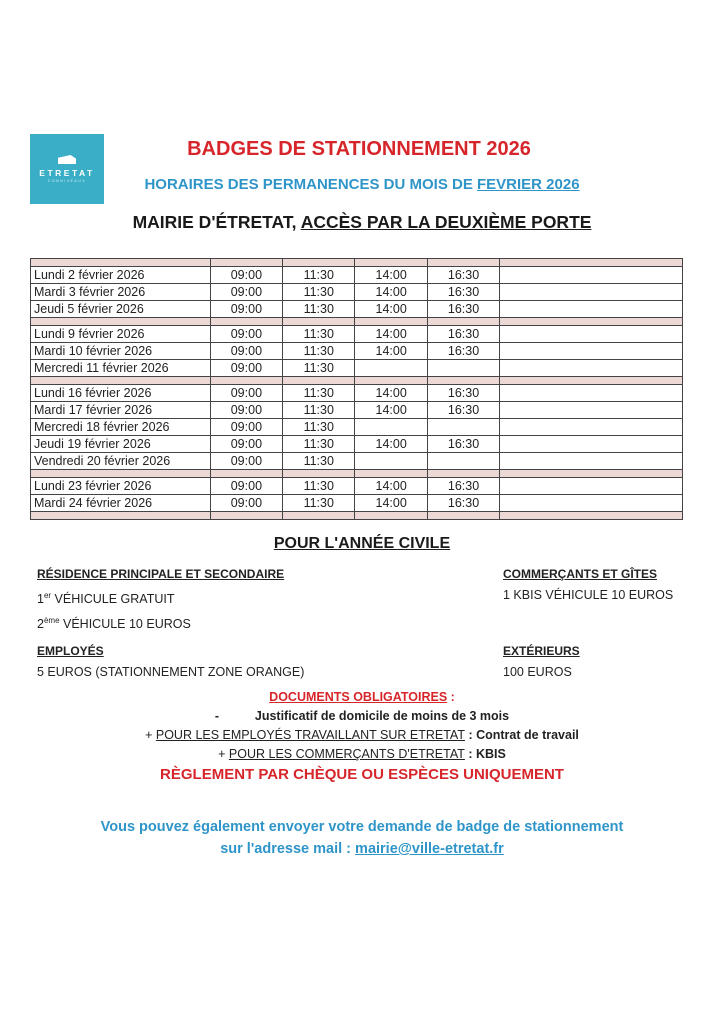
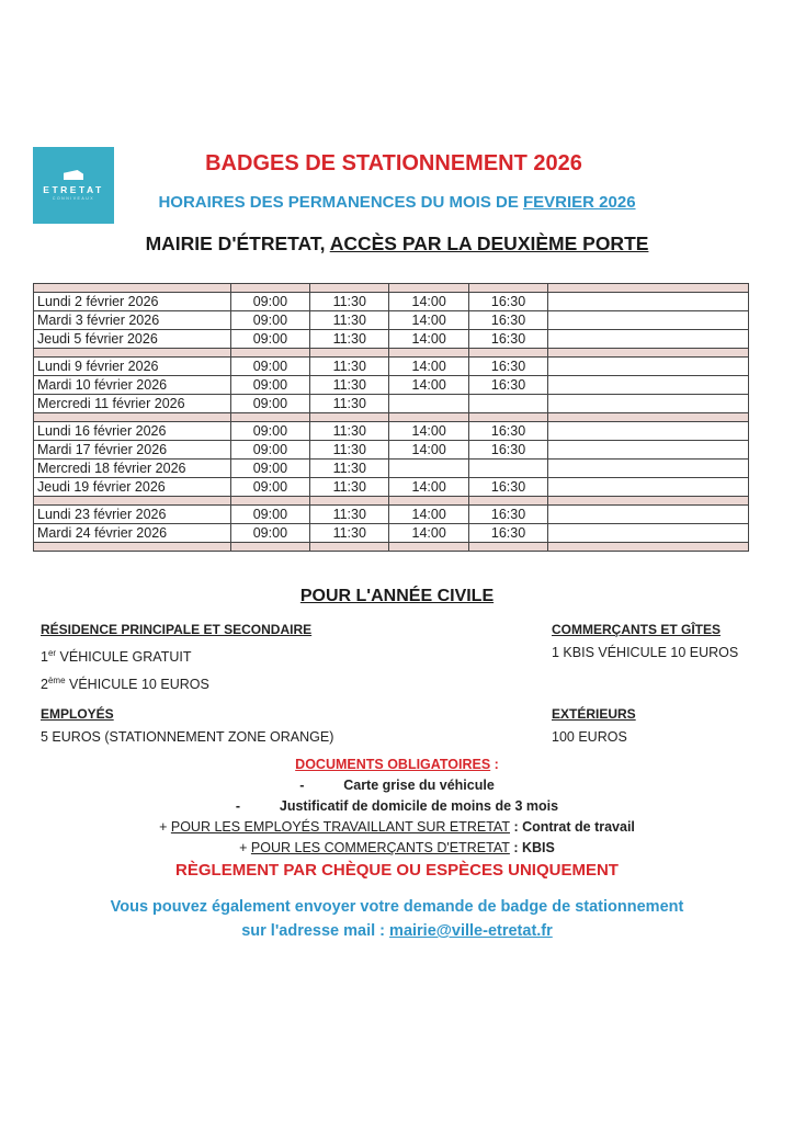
  ETRETAT
  BADGES DE STATIONNEMENT 2026
  HORAIRES DES PERMANENCES DU MOIS DE FEVRIER 2026
  MAIRIE D'ÉTRETAT, ACCÈS PAR LA DEUXIÈME PORTE
  Lundi 2 février 2026	09:00	11:30	14:00	16:30
  Mardi 3 février 2026	09:00	11:30	14:00	16:30
  Jeudi 5 février 2026	09:00	11:30	14:00	16:30
  Lundi 9 février 2026	09:00	11:30	14:00	16:30
  Mardi 10 février 2026	09:00	11:30	14:00	16:30
  Mercredi 11 février 2026	09:00	11:30
  Lundi 16 février 2026	09:00	11:30	14:00	16:30
  Mardi 17 février 2026	09:00	11:30	14:00	16:30
  Mercredi 18 février 2026	09:00	11:30
  Jeudi 19 février 2026	09:00	11:30	14:00	16:30
- Vendredi 20 février 2026	09:00	11:30
  Lundi 23 février 2026	09:00	11:30	14:00	16:30
  Mardi 24 février 2026	09:00	11:30	14:00	16:30
  POUR L'ANNÉE CIVILE
  RÉSIDENCE PRINCIPALE ET SECONDAIRE
  1er VÉHICULE GRATUIT
  2ème VÉHICULE 10 EUROS
  COMMERÇANTS ET GÎTES
  1 KBIS VÉHICULE 10 EUROS
  EMPLOYÉS
  5 EUROS (STATIONNEMENT ZONE ORANGE)
  EXTÉRIEURS
  100 EUROS
  DOCUMENTS OBLIGATOIRES :
+ - Carte grise du véhicule
  - Justificatif de domicile de moins de 3 mois
  + POUR LES EMPLOYÉS TRAVAILLANT SUR ETRETAT : Contrat de travail
  + POUR LES COMMERÇANTS D'ETRETAT : KBIS
  RÈGLEMENT PAR CHÈQUE OU ESPÈCES UNIQUEMENT
  Vous pouvez également envoyer votre demande de badge de stationnement
  sur l'adresse mail : mairie@ville-etretat.fr
